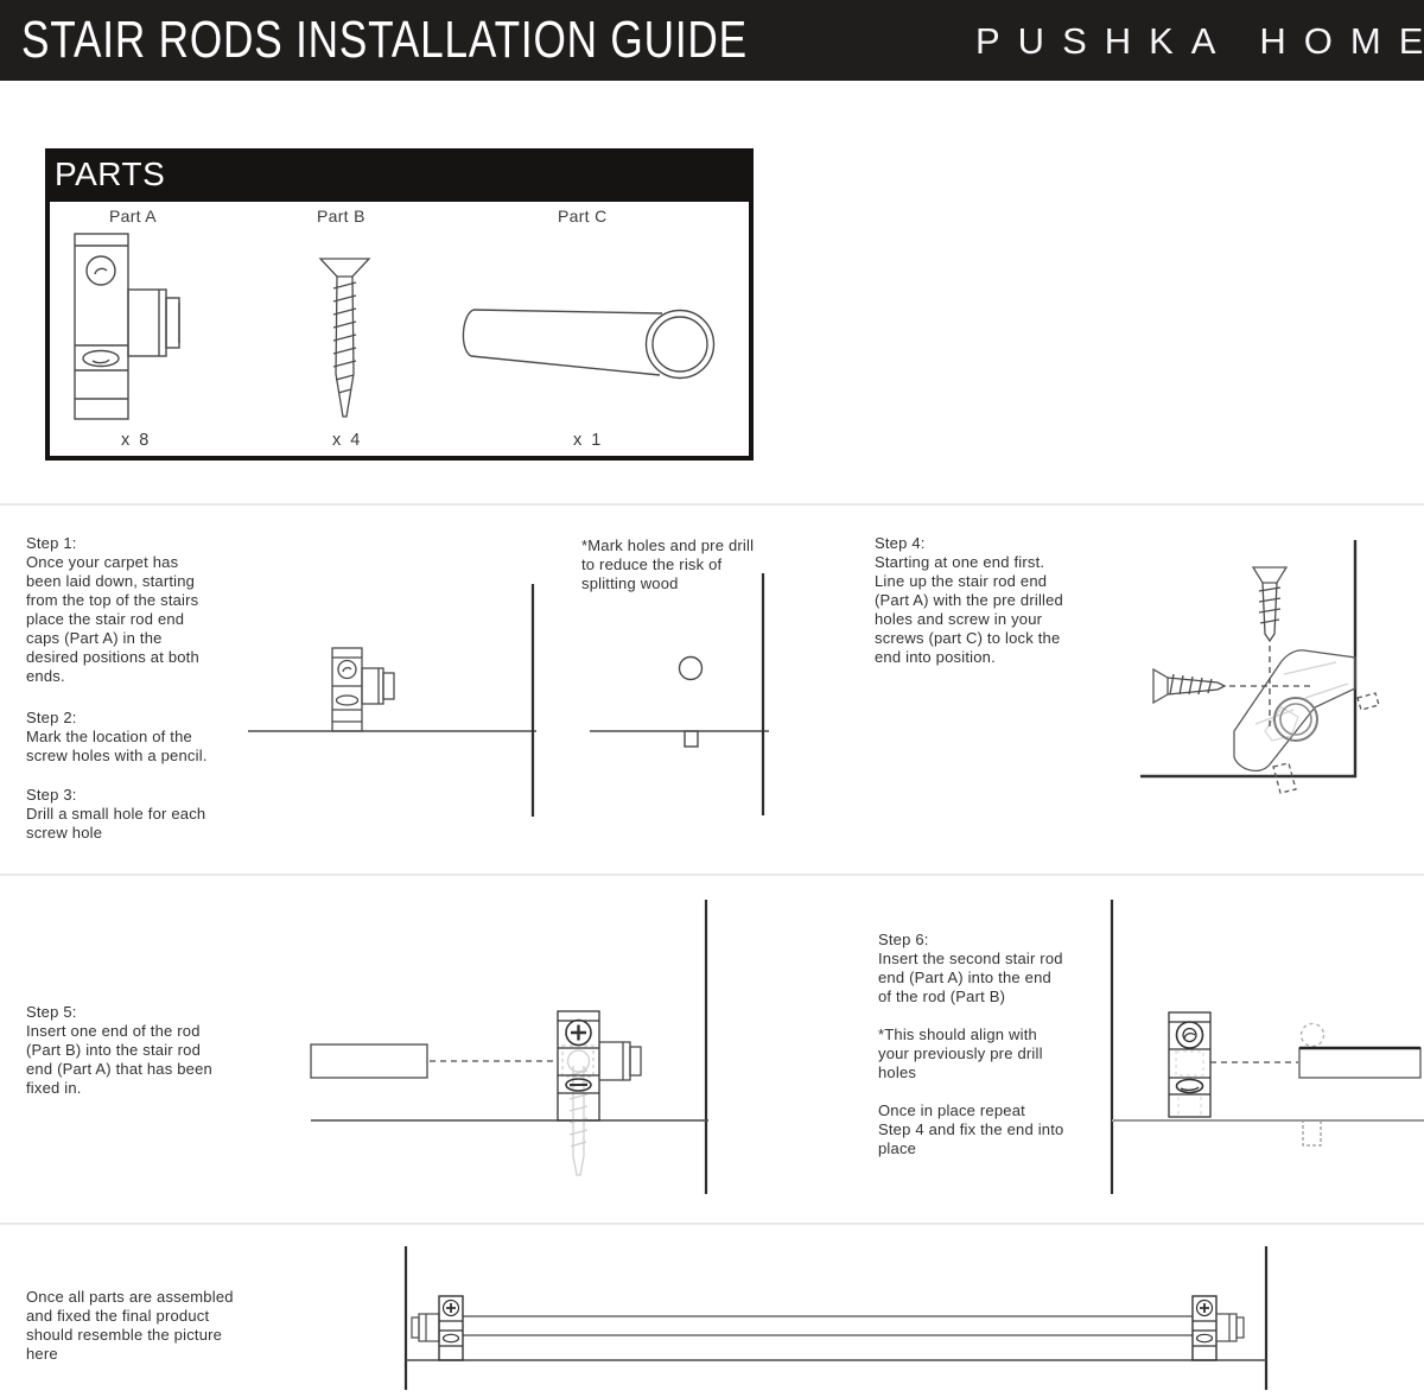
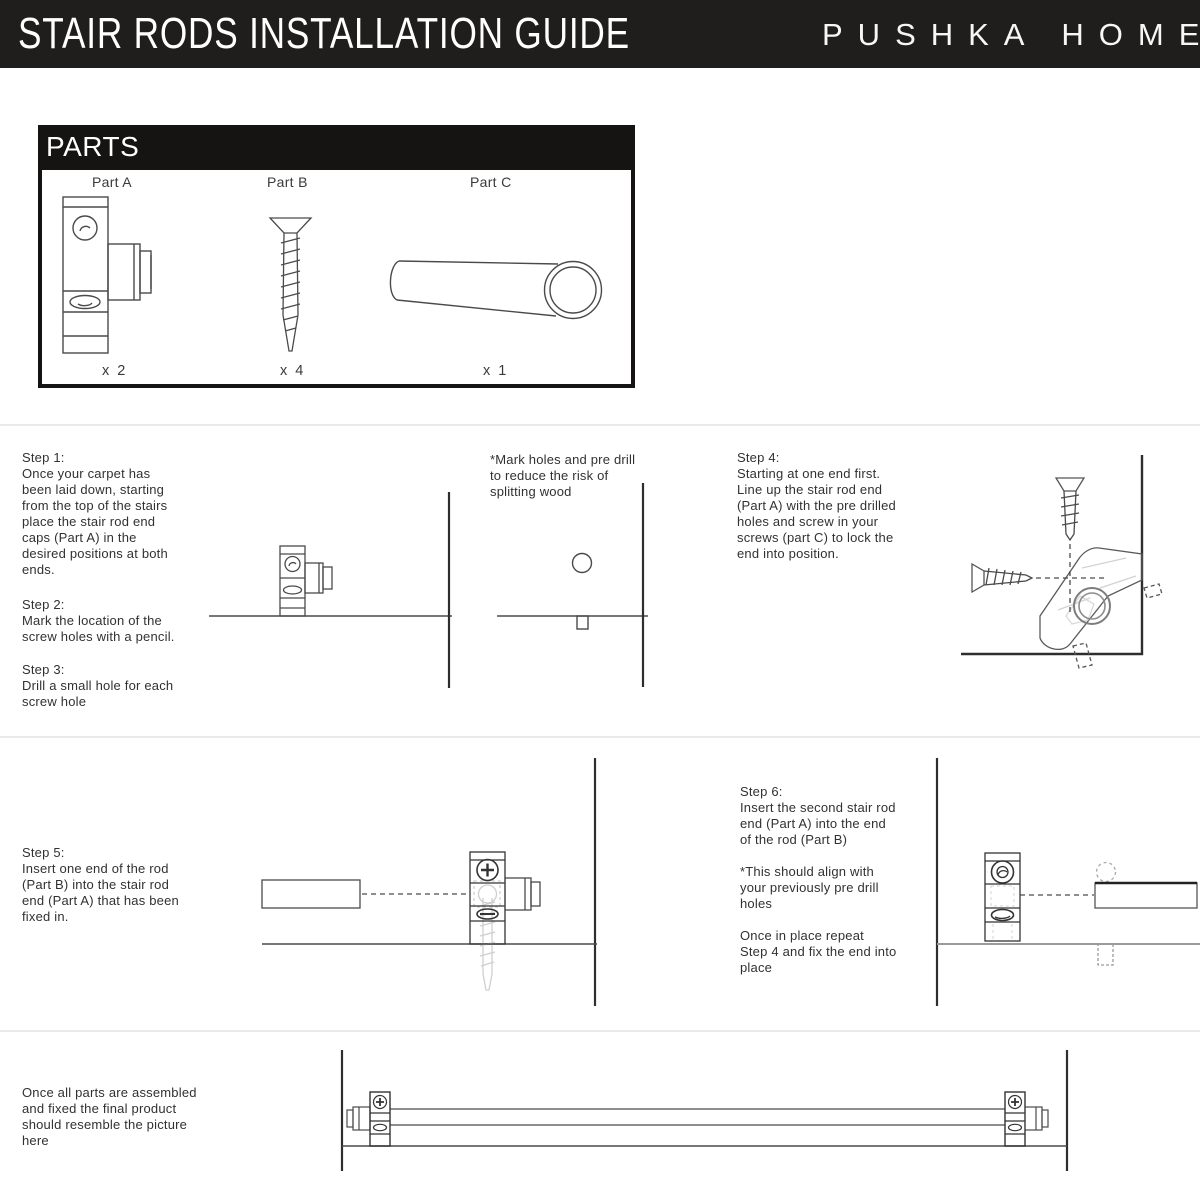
  STAIR RODS INSTALLATION GUIDE
  PUSHKA HOME
  PARTS
  Part A
  Part B
  Part C
- x 8
+ x 2
  x 4
  x 1
  Step 1:
  Once your carpet has
  been laid down, starting
  from the top of the stairs
  place the stair rod end
  caps (Part A) in the
  desired positions at both
  ends.
  Step 2:
  Mark the location of the
  screw holes with a pencil.
  Step 3:
  Drill a small hole for each
  screw hole
  *Mark holes and pre drill
  to reduce the risk of
  splitting wood
  Step 4:
  Starting at one end first.
  Line up the stair rod end
  (Part A) with the pre drilled
  holes and screw in your
  screws (part C) to lock the
  end into position.
  Step 5:
  Insert one end of the rod
  (Part B) into the stair rod
  end (Part A) that has been
  fixed in.
  Step 6:
  Insert the second stair rod
  end (Part A) into the end
  of the rod (Part B)
  *This should align with
  your previously pre drill
  holes
  Once in place repeat
  Step 4 and fix the end into
  place
  Once all parts are assembled
  and fixed the final product
  should resemble the picture
  here
